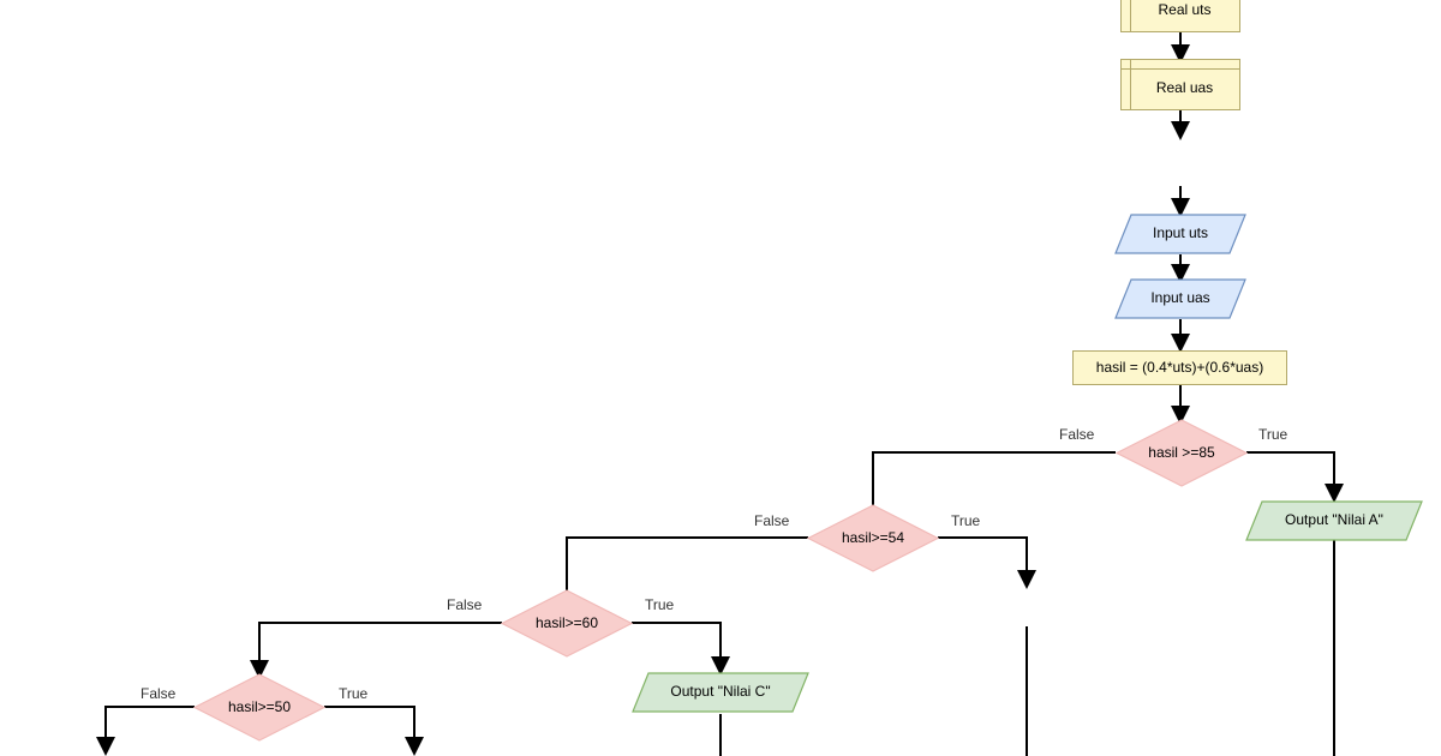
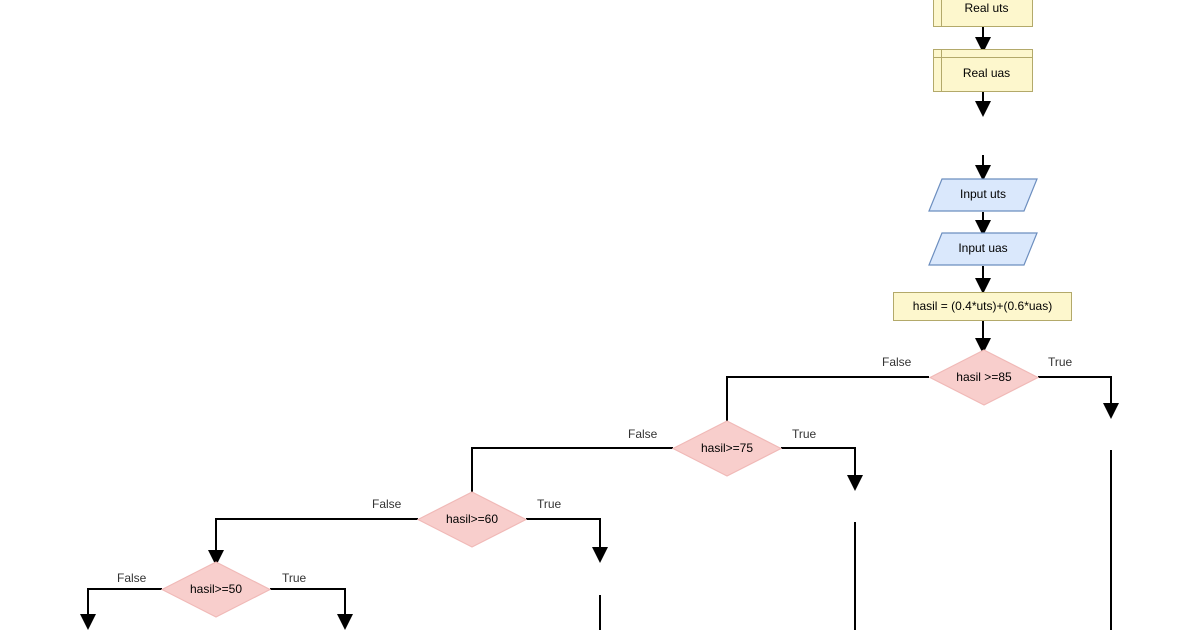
  Real uts
  Real uas
  Input uts
  Input uas
  hasil = (0.4*uts)+(0.6*uas)
  hasil >=85
- hasil>=54
+ hasil>=75
  hasil>=60
  hasil>=50
- Output "Nilai A"
- Output "Nilai C"
  False
  True
  False
  True
  False
  True
  False
  True
